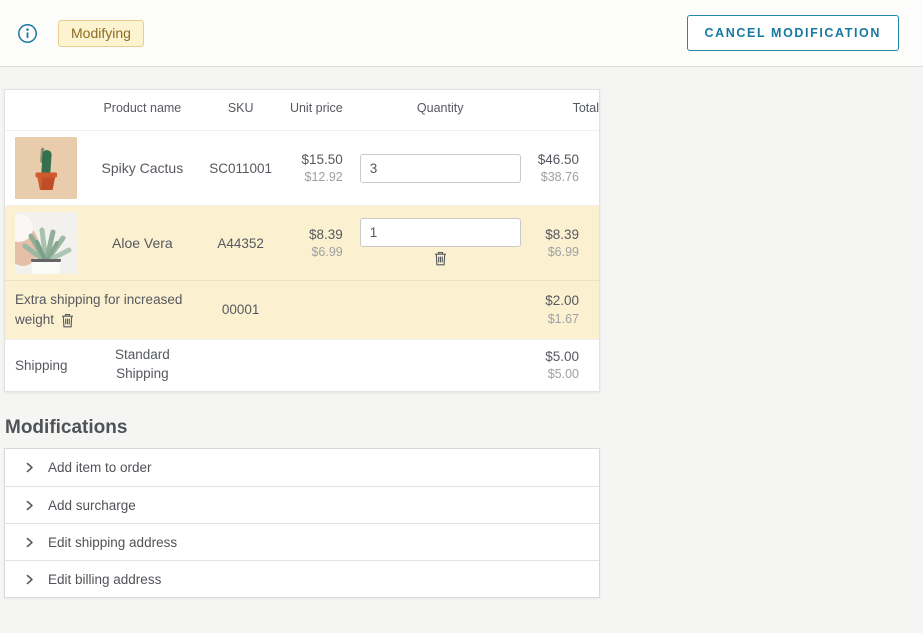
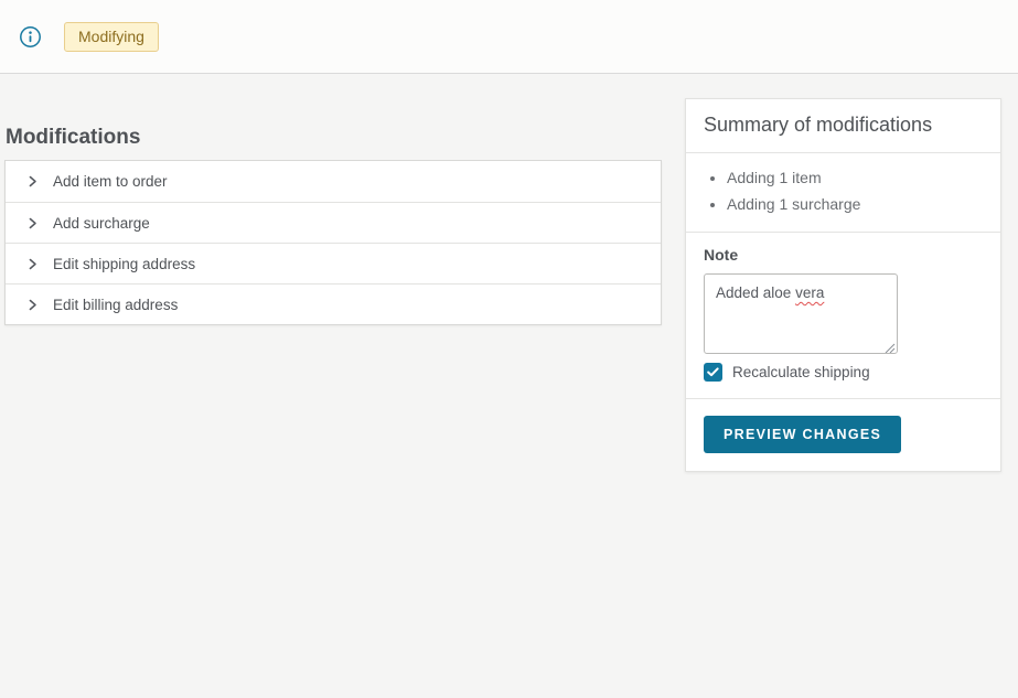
  Modifying
- CANCEL MODIFICATION
- 	Product name	SKU	Unit price	Quantity	Total
- 	Spiky Cactus	SC011001	$15.50 $12.92	3	$46.50 $38.76
- 	Aloe Vera	A44352	$8.39 $6.99	1	$8.39 $6.99
- Extra shipping for increased weight	00001			$2.00 $1.67
- Shipping	Standard Shipping				$5.00 $5.00
  Modifications
  Add item to order
  Add surcharge
  Edit shipping address
  Edit billing address
+ Summary of modifications
+ Adding 1 item
+ Adding 1 surcharge
+ Note
+ Added aloe vera
+ Recalculate shipping
+ PREVIEW CHANGES
